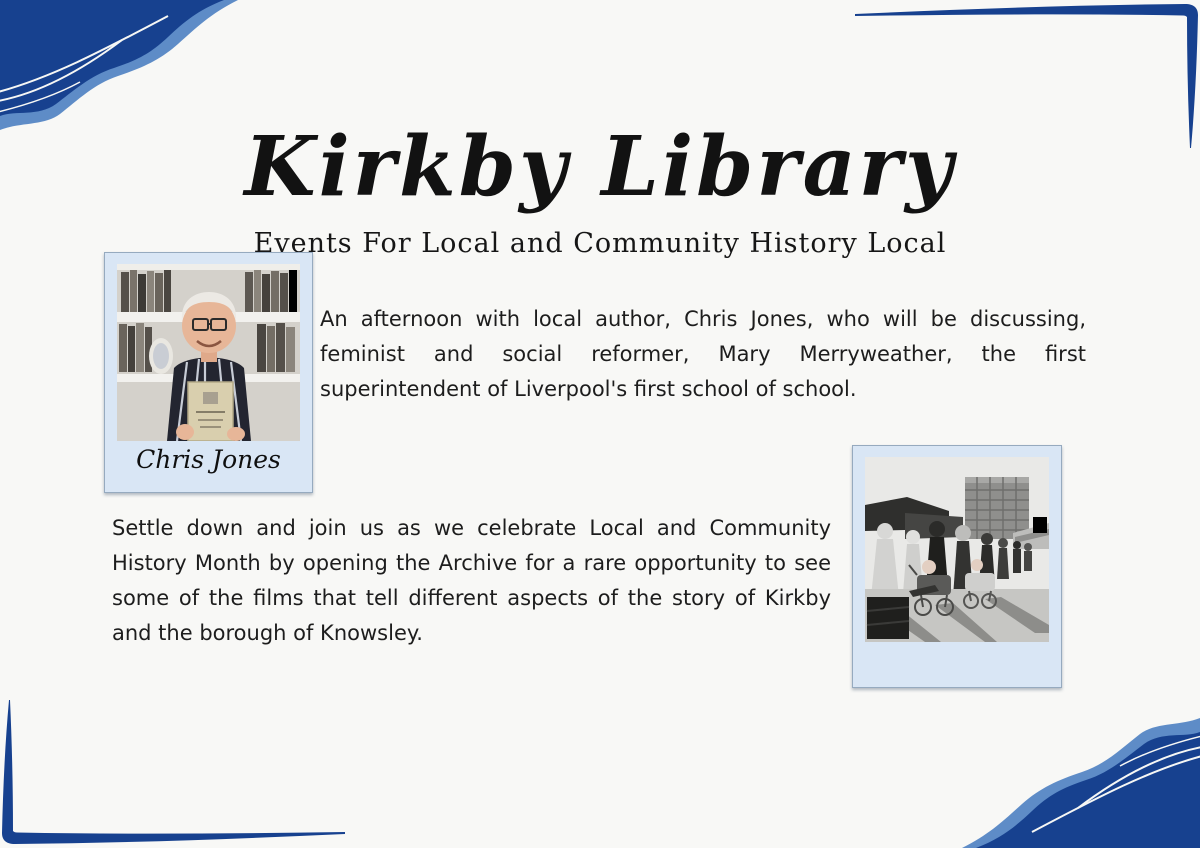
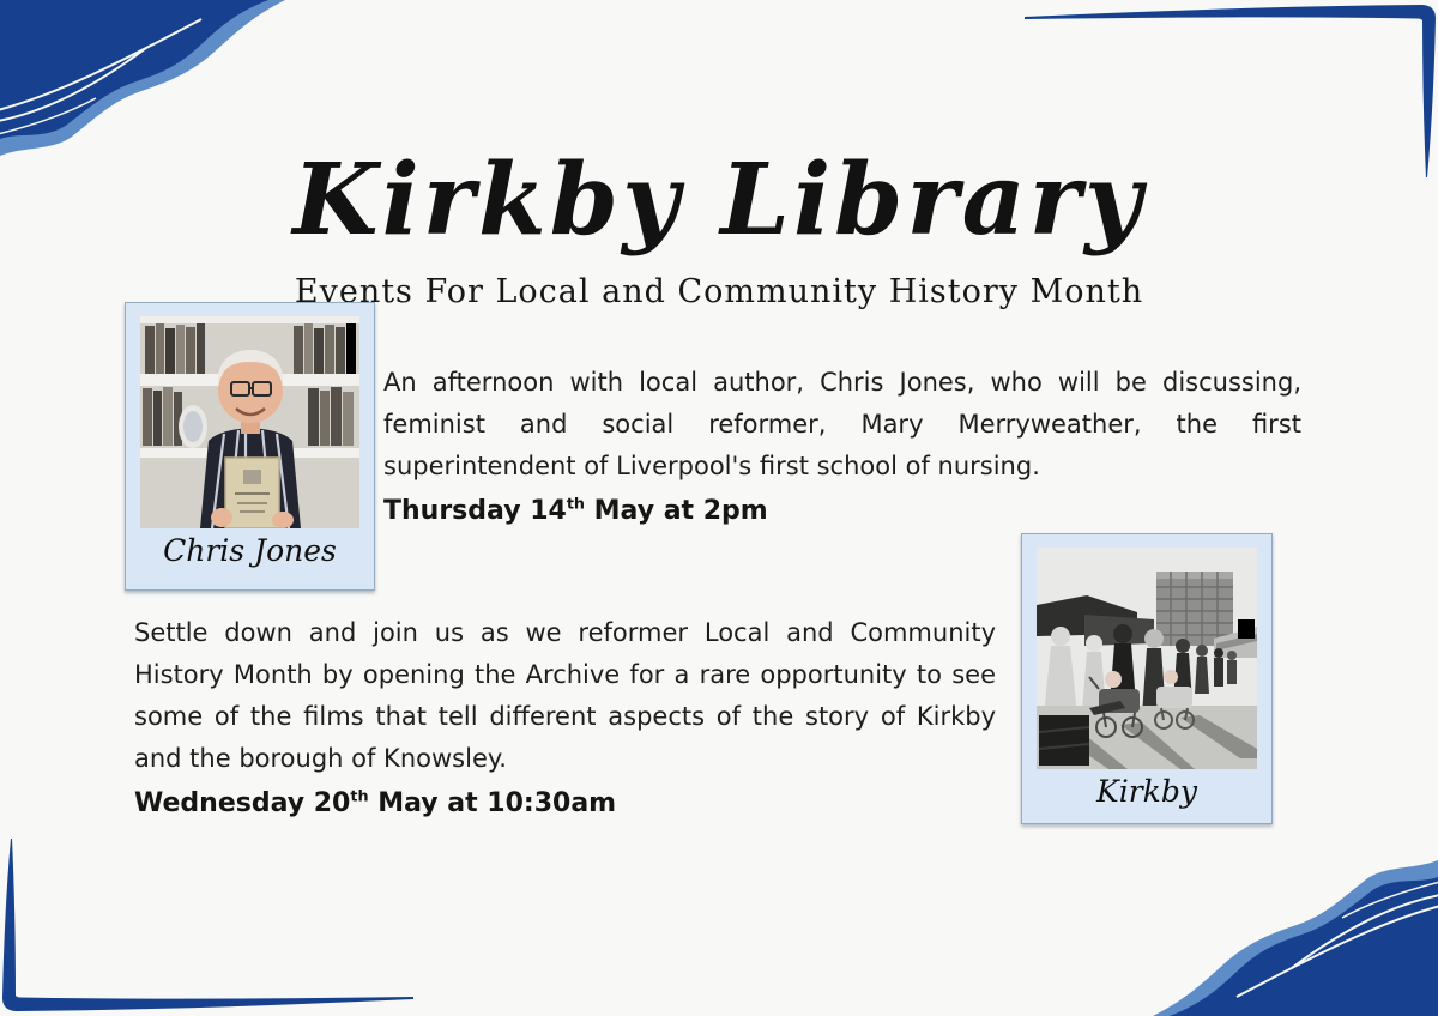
  Kirkby Library
- Events For Local and Community History Local
+ Events For Local and Community History Month
  Chris Jones
- An afternoon with local author, Chris Jones, who will be discussing, feminist and social reformer, Mary Merryweather, the first superintendent of Liverpool's first school of school.
+ An afternoon with local author, Chris Jones, who will be discussing, feminist and social reformer, Mary Merryweather, the first superintendent of Liverpool's first school of nursing.
+ Thursday 14th May at 2pm
- Settle down and join us as we celebrate Local and Community History Month by opening the Archive for a rare opportunity to see some of the films that tell different aspects of the story of Kirkby and the borough of Knowsley.
+ Settle down and join us as we reformer Local and Community History Month by opening the Archive for a rare opportunity to see some of the films that tell different aspects of the story of Kirkby and the borough of Knowsley.
+ Wednesday 20th May at 10:30am
+ Kirkby
